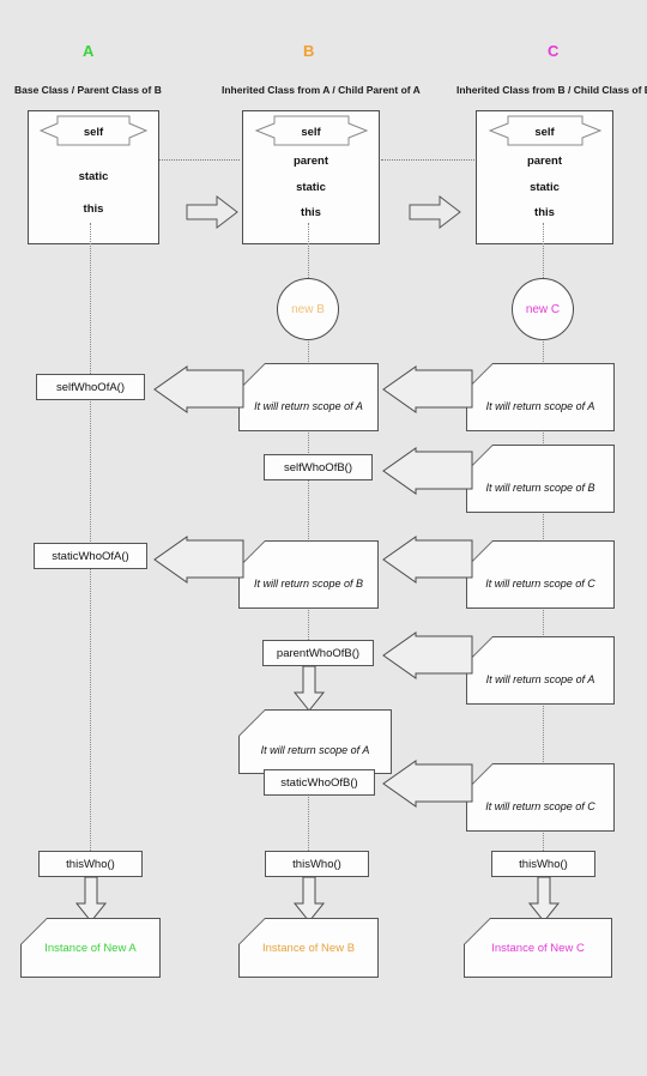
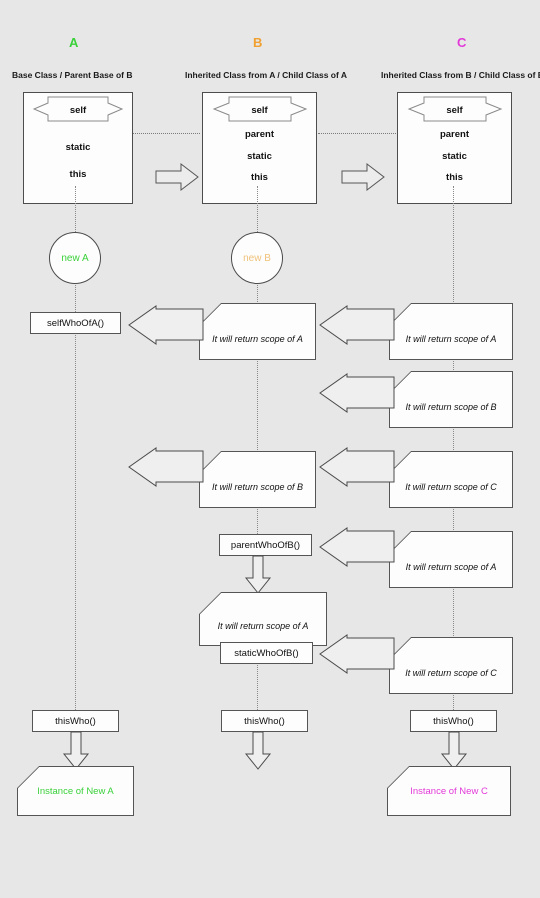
  A
  B
  C
- Base Class / Parent Class of B
+ Base Class / Parent Base of B
- Inherited Class from A / Child Parent of A
+ Inherited Class from A / Child Class of A
  Inherited Class from B / Child Class of
  self
  static
  this
  self
  parent
  static
  this
  self
  parent
  static
  this
+ new A
  new B
- new C
  selfWhoOfA()
  It will return scope of A
  It will return scope of A
- selfWhoOfB()
  It will return scope of B
- staticWhoOfA()
  It will return scope of B
  It will return scope of C
  parentWhoOfB()
  It will return scope of A
  It will return scope of A
  staticWhoOfB()
  It will return scope of C
  thisWho()
  thisWho()
  thisWho()
  Instance of New A
- Instance of New B
  Instance of New C
